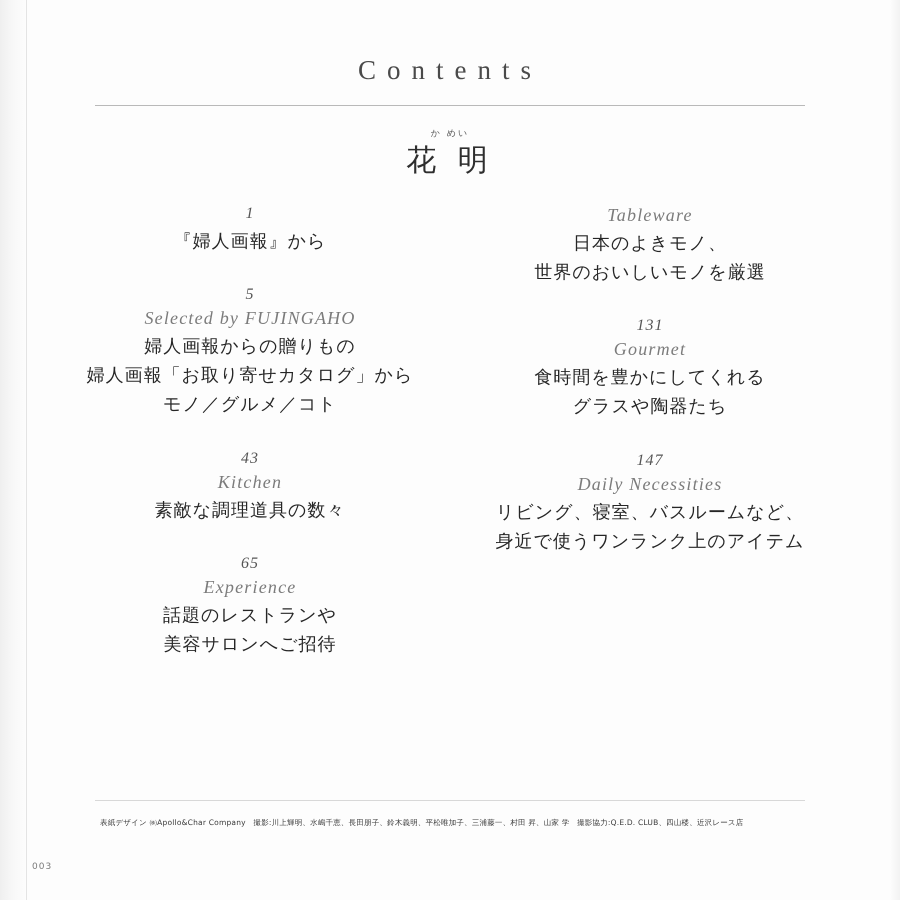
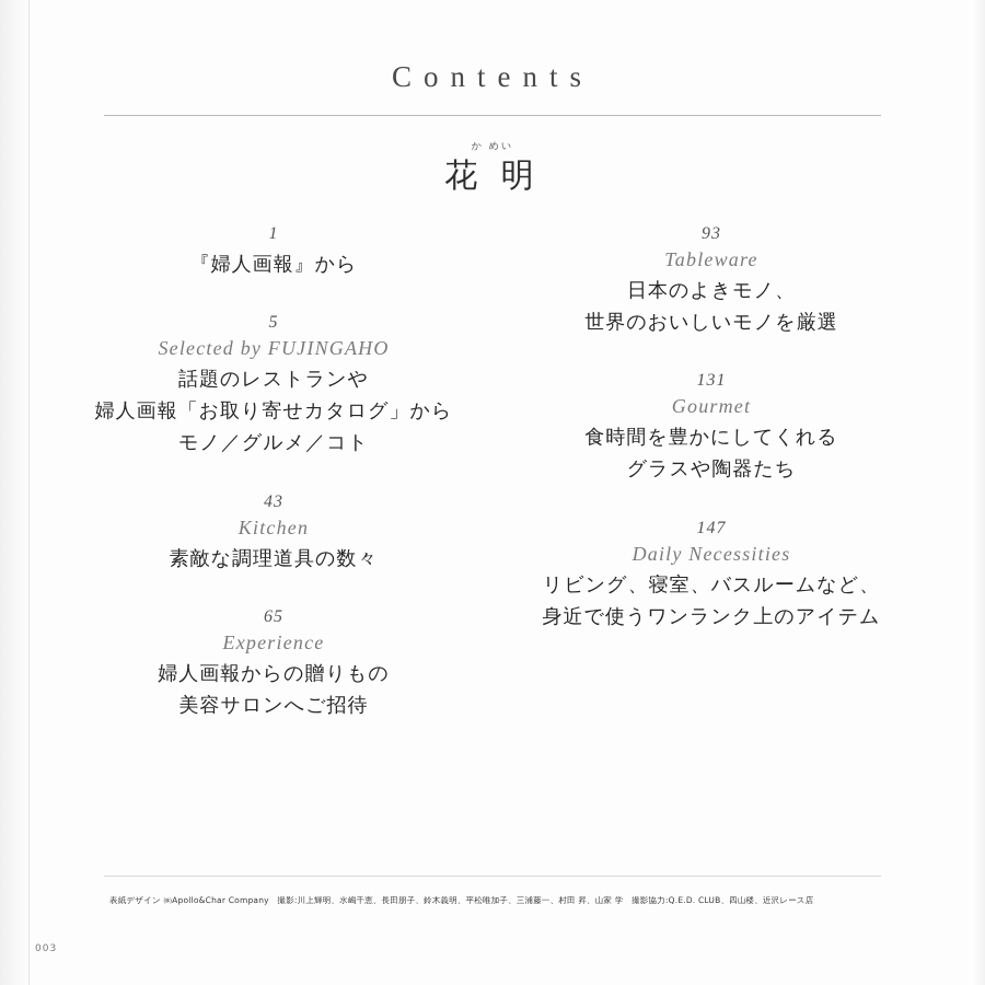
  Contents
  か めい
  花 明
  1
  『婦人画報』から
  5
  Selected by FUJINGAHO
- 婦人画報からの贈りもの
+ 話題のレストランや
  婦人画報「お取り寄せカタログ」から
  モノ／グルメ／コト
  43
  Kitchen
  素敵な調理道具の数々
  65
  Experience
- 話題のレストランや
+ 婦人画報からの贈りもの
  美容サロンへご招待
+ 93
  Tableware
  日本のよきモノ、
  世界のおいしいモノを厳選
  131
  Gourmet
  食時間を豊かにしてくれる
  グラスや陶器たち
  147
  Daily Necessities
  リビング、寝室、バスルームなど、
  身近で使うワンランク上のアイテム
  表紙デザイン ㈱Apollo&Char Company 撮影:川上輝明、水嶋千恵、長田朋子、鈴木義明、平松唯加子、三浦藤一、村田 昇、山家 学 撮影協力:Q.E.D. CLUB、四山楼、近沢レース店
  003
